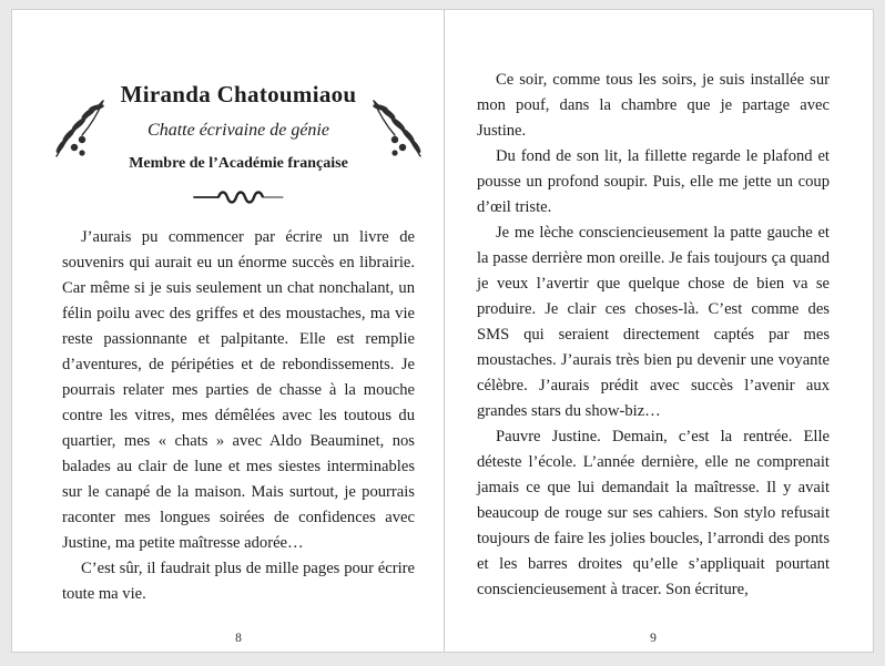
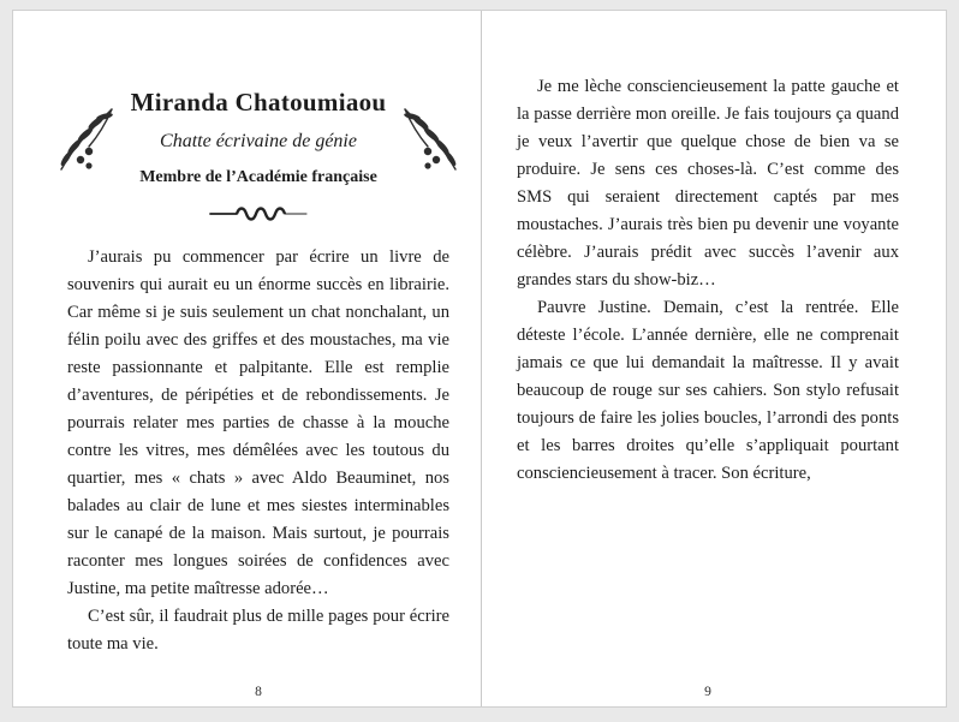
  Miranda Chatoumiaou
  Chatte écrivaine de génie
  Membre de l’Académie française
  J’aurais pu commencer par écrire un livre de souvenirs qui aurait eu un énorme succès en librairie. Car même si je suis seulement un chat nonchalant, un félin poilu avec des griffes et des moustaches, ma vie reste passionnante et palpitante. Elle est remplie d’aventures, de péripéties et de rebondissements. Je pourrais relater mes parties de chasse à la mouche contre les vitres, mes démêlées avec les toutous du quartier, mes « chats » avec Aldo Beauminet, nos balades au clair de lune et mes siestes interminables sur le canapé de la maison. Mais surtout, je pourrais raconter mes longues soirées de confidences avec Justine, ma petite maîtresse adorée…
  C’est sûr, il faudrait plus de mille pages pour écrire toute ma vie.
  8
- Ce soir, comme tous les soirs, je suis installée sur mon pouf, dans la chambre que je partage avec Justine.
- Du fond de son lit, la fillette regarde le plafond et pousse un profond soupir. Puis, elle me jette un coup d’œil triste.
- Je me lèche consciencieusement la patte gauche et la passe derrière mon oreille. Je fais toujours ça quand je veux l’avertir que quelque chose de bien va se produire. Je clair ces choses-là. C’est comme des SMS qui seraient directement captés par mes moustaches. J’aurais très bien pu devenir une voyante célèbre. J’aurais prédit avec succès l’avenir aux grandes stars du show-biz…
+ Je me lèche consciencieusement la patte gauche et la passe derrière mon oreille. Je fais toujours ça quand je veux l’avertir que quelque chose de bien va se produire. Je sens ces choses-là. C’est comme des SMS qui seraient directement captés par mes moustaches. J’aurais très bien pu devenir une voyante célèbre. J’aurais prédit avec succès l’avenir aux grandes stars du show-biz…
  Pauvre Justine. Demain, c’est la rentrée. Elle déteste l’école. L’année dernière, elle ne comprenait jamais ce que lui demandait la maîtresse. Il y avait beaucoup de rouge sur ses cahiers. Son stylo refusait toujours de faire les jolies boucles, l’arrondi des ponts et les barres droites qu’elle s’appliquait pourtant consciencieusement à tracer. Son écriture,
  9
